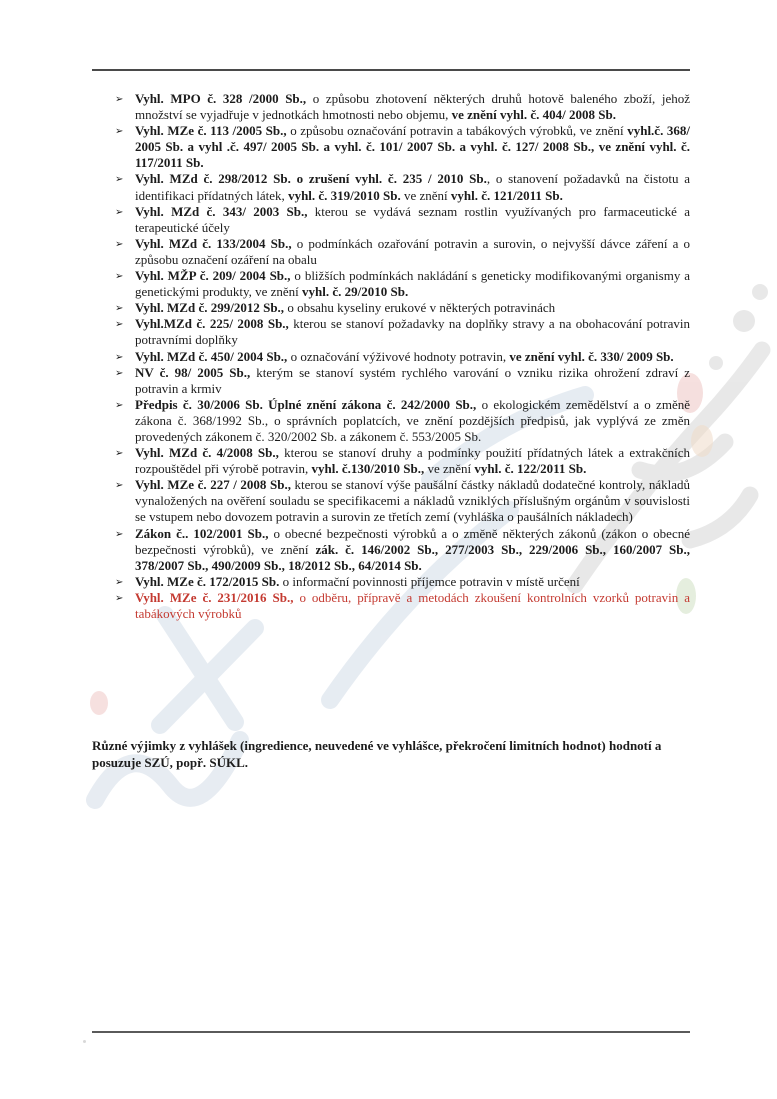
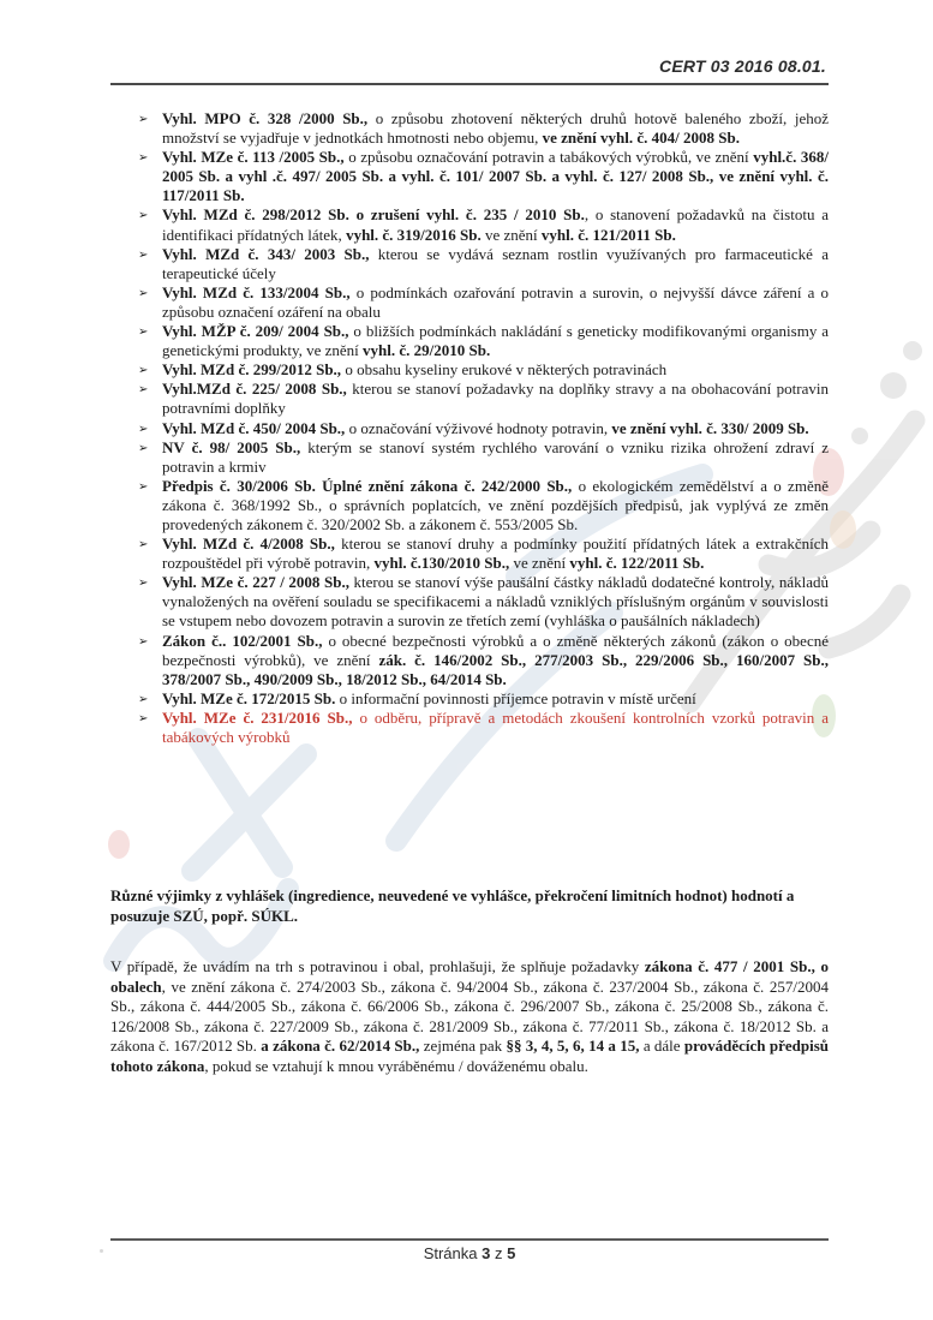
+ CERT 03 2016 08.01.
  ➢
  Vyhl. MPO č. 328 /2000 Sb., o způsobu zhotovení některých druhů hotově baleného zboží, jehož množství se vyjadřuje v jednotkách hmotnosti nebo objemu, ve znění vyhl. č. 404/ 2008 Sb.
  ➢
  Vyhl. MZe č. 113 /2005 Sb., o způsobu označování potravin a tabákových výrobků, ve znění vyhl.č. 368/ 2005 Sb. a vyhl .č. 497/ 2005 Sb. a vyhl. č. 101/ 2007 Sb. a vyhl. č. 127/ 2008 Sb., ve znění vyhl. č. 117/2011 Sb.
  ➢
- Vyhl. MZd č. 298/2012 Sb. o zrušení vyhl. č. 235 / 2010 Sb., o stanovení požadavků na čistotu a identifikaci přídatných látek, vyhl. č. 319/2010 Sb. ve znění vyhl. č. 121/2011 Sb.
+ Vyhl. MZd č. 298/2012 Sb. o zrušení vyhl. č. 235 / 2010 Sb., o stanovení požadavků na čistotu a identifikaci přídatných látek, vyhl. č. 319/2016 Sb. ve znění vyhl. č. 121/2011 Sb.
  ➢
  Vyhl. MZd č. 343/ 2003 Sb., kterou se vydává seznam rostlin využívaných pro farmaceutické a terapeutické účely
  ➢
  Vyhl. MZd č. 133/2004 Sb., o podmínkách ozařování potravin a surovin, o nejvyšší dávce záření a o způsobu označení ozáření na obalu
  ➢
  Vyhl. MŽP č. 209/ 2004 Sb., o bližších podmínkách nakládání s geneticky modifikovanými organismy a genetickými produkty, ve znění vyhl. č. 29/2010 Sb.
  ➢
  Vyhl. MZd č. 299/2012 Sb., o obsahu kyseliny erukové v některých potravinách
  ➢
  Vyhl.MZd č. 225/ 2008 Sb., kterou se stanoví požadavky na doplňky stravy a na obohacování potravin potravními doplňky
  ➢
  Vyhl. MZd č. 450/ 2004 Sb., o označování výživové hodnoty potravin, ve znění vyhl. č. 330/ 2009 Sb.
  ➢
  NV č. 98/ 2005 Sb., kterým se stanoví systém rychlého varování o vzniku rizika ohrožení zdraví z potravin a krmiv
  ➢
  Předpis č. 30/2006 Sb. Úplné znění zákona č. 242/2000 Sb., o ekologickém zemědělství a o změně zákona č. 368/1992 Sb., o správních poplatcích, ve znění pozdějších předpisů, jak vyplývá ze změn provedených zákonem č. 320/2002 Sb. a zákonem č. 553/2005 Sb.
  ➢
  Vyhl. MZd č. 4/2008 Sb., kterou se stanoví druhy a podmínky použití přídatných látek a extrakčních rozpouštědel při výrobě potravin, vyhl. č.130/2010 Sb., ve znění vyhl. č. 122/2011 Sb.
  ➢
  Vyhl. MZe č. 227 / 2008 Sb., kterou se stanoví výše paušální částky nákladů dodatečné kontroly, nákladů vynaložených na ověření souladu se specifikacemi a nákladů vzniklých příslušným orgánům v souvislosti se vstupem nebo dovozem potravin a surovin ze třetích zemí (vyhláška o paušálních nákladech)
  ➢
  Zákon č.. 102/2001 Sb., o obecné bezpečnosti výrobků a o změně některých zákonů (zákon o obecné bezpečnosti výrobků), ve znění zák. č. 146/2002 Sb., 277/2003 Sb., 229/2006 Sb., 160/2007 Sb., 378/2007 Sb., 490/2009 Sb., 18/2012 Sb., 64/2014 Sb.
  ➢
  Vyhl. MZe č. 172/2015 Sb. o informační povinnosti příjemce potravin v místě určení
  ➢
  Vyhl. MZe č. 231/2016 Sb., o odběru, přípravě a metodách zkoušení kontrolních vzorků potravin a tabákových výrobků
  Různé výjimky z vyhlášek (ingredience, neuvedené ve vyhlášce, překročení limitních hodnot) hodnotí a posuzuje SZÚ, popř. SÚKL.
+ V případě, že uvádím na trh s potravinou i obal, prohlašuji, že splňuje požadavky zákona č. 477 / 2001 Sb., o obalech, ve znění zákona č. 274/2003 Sb., zákona č. 94/2004 Sb., zákona č. 237/2004 Sb., zákona č. 257/2004 Sb., zákona č. 444/2005 Sb., zákona č. 66/2006 Sb., zákona č. 296/2007 Sb., zákona č. 25/2008 Sb., zákona č. 126/2008 Sb., zákona č. 227/2009 Sb., zákona č. 281/2009 Sb., zákona č. 77/2011 Sb., zákona č. 18/2012 Sb. a zákona č. 167/2012 Sb. a zákona č. 62/2014 Sb., zejména pak §§ 3, 4, 5, 6, 14 a 15, a dále prováděcích předpisů tohoto zákona, pokud se vztahují k mnou vyráběnému / dováženému obalu.
+ Stránka 3 z 5
